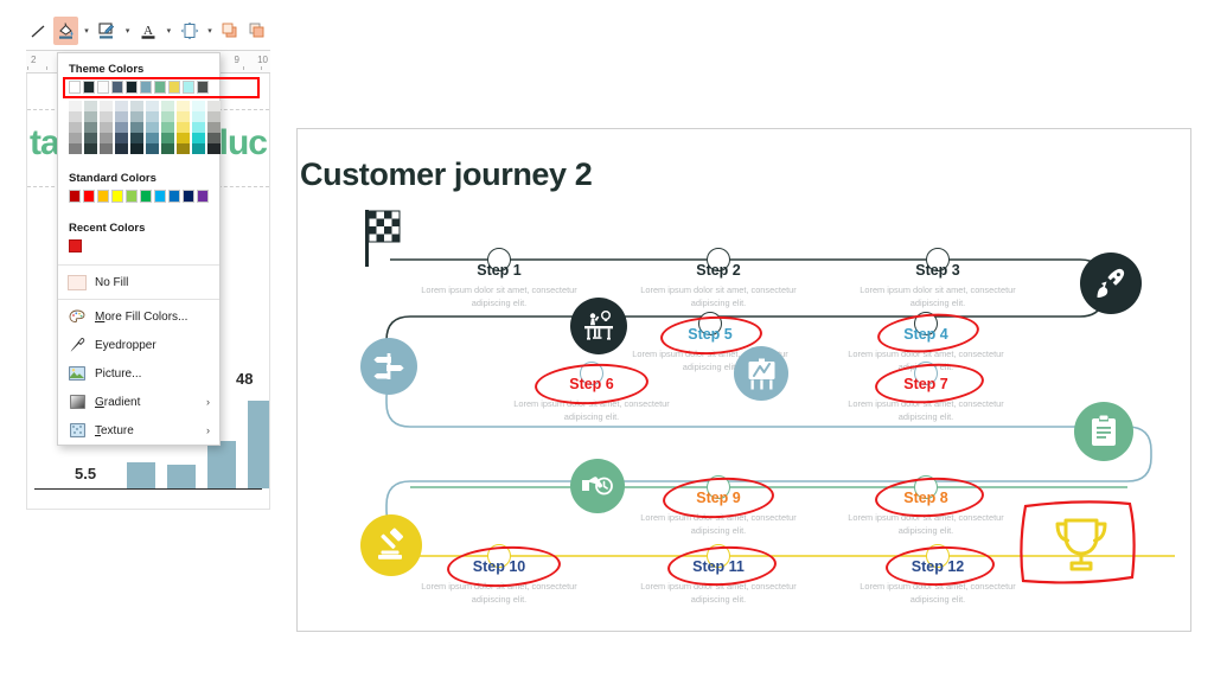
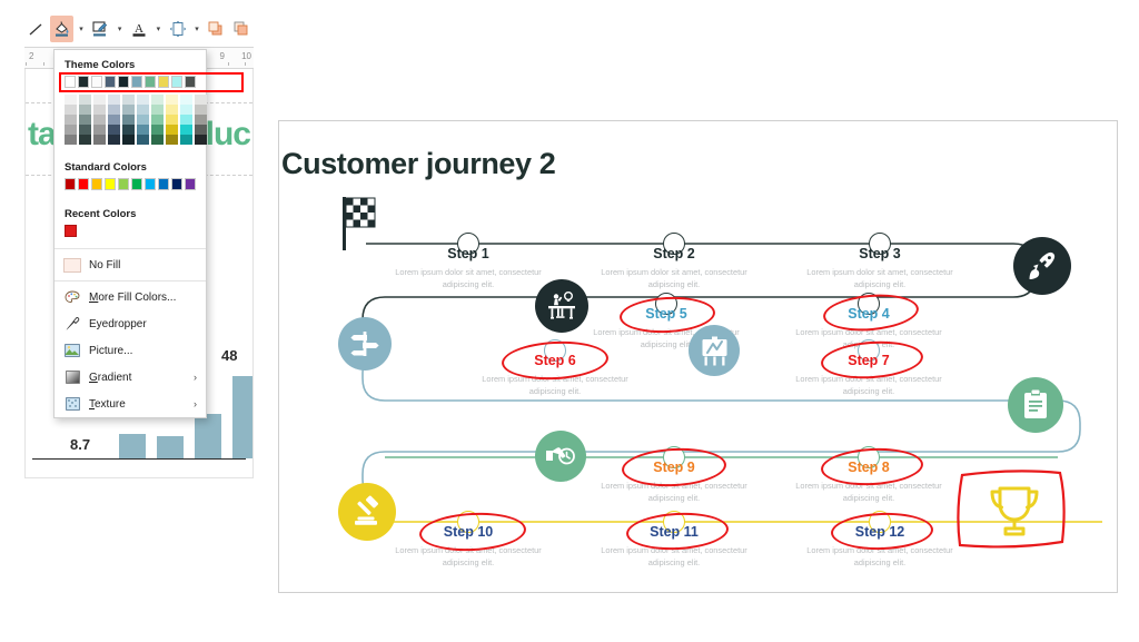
  A
  2
  9
  10
  ta
  luc
- 5.5
+ 8.7
  48
  Theme Colors
  Standard Colors
  Recent Colors
  No Fill
  More Fill Colors...
  Eyedropper
  Picture...
  Gradient
  ›
  Texture
  ›
  Step 1
  Lorem ipsum dolor sit amet, consectetur adipiscing elit.
  Step 2
  Lorem ipsum dolor sit amet, consectetur adipiscing elit.
  Step 3
  Lorem ipsum dolor sit amet, consectetur adipiscing elit.
  Step 5
  Lorem ipsum dolor sit amet,ur adipiscing eli
  Step 4
  Lorem ipsum dolor sit amet, consectetur adip elit.
  Step 6
  Lorem ipsum dolor sit amet, consectetur adipiscing elit.
  Step 7
  Lorem ipsum dolor sit amet, consectetur adipiscing elit.
  Step 9
  Lorem ipsum dolor sit amet, consectetur adipiscing elit.
  Step 8
  Lorem ipsum dolor sit amet, consectetur adipiscing elit.
  Step 10
  Lorem ipsum dolor sit amet, consectetur adipiscing elit.
  Step 11
  Lorem ipsum dolor sit amet, consectetur adipiscing elit.
  Step 12
  Lorem ipsum dolor sit amet, consectetur adipiscing elit.
  Customer journey 2
